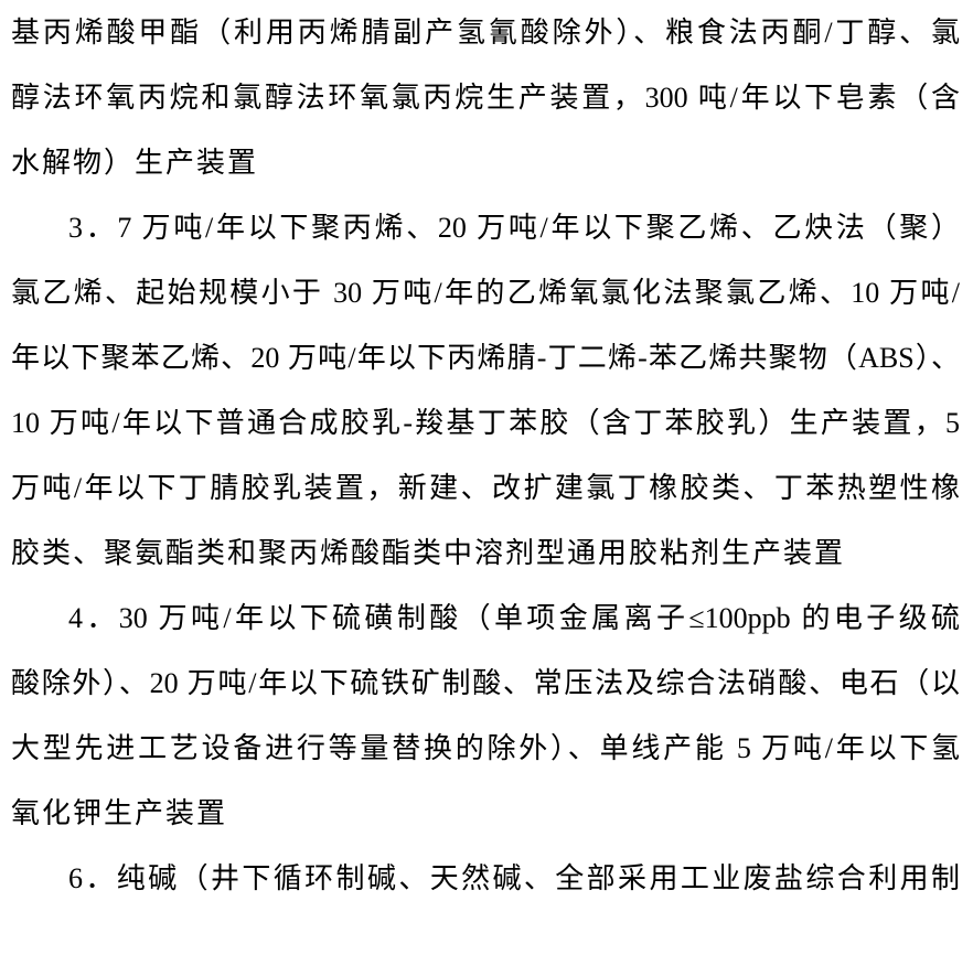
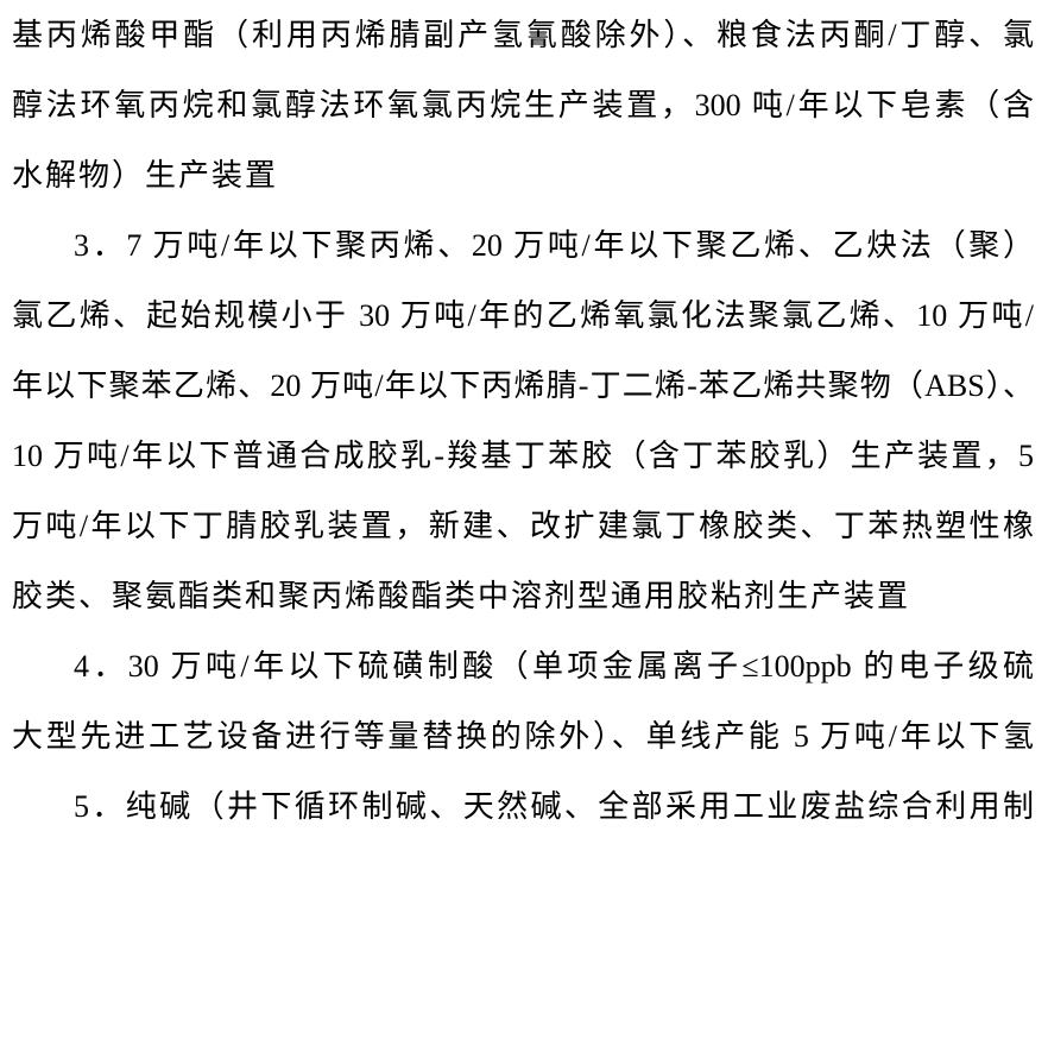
  基丙烯酸甲酯（利用丙烯腈副产氢氰酸除外）、粮食法丙酮/丁醇、氯
  醇法环氧丙烷和氯醇法环氧氯丙烷生产装置，300 吨/年以下皂素（含
  水解物）生产装置
  3．7 万吨/年以下聚丙烯、20 万吨/年以下聚乙烯、乙炔法（聚）
  氯乙烯、起始规模小于 30 万吨/年的乙烯氧氯化法聚氯乙烯、10 万吨/
  年以下聚苯乙烯、20 万吨/年以下丙烯腈-丁二烯-苯乙烯共聚物（ABS）、
  10 万吨/年以下普通合成胶乳-羧基丁苯胶（含丁苯胶乳）生产装置，5
  万吨/年以下丁腈胶乳装置，新建、改扩建氯丁橡胶类、丁苯热塑性橡
  胶类、聚氨酯类和聚丙烯酸酯类中溶剂型通用胶粘剂生产装置
  4．30 万吨/年以下硫磺制酸（单项金属离子≤100ppb 的电子级硫
- 酸除外）、20 万吨/年以下硫铁矿制酸、常压法及综合法硝酸、电石（以
  大型先进工艺设备进行等量替换的除外）、单线产能 5 万吨/年以下氢
- 氧化钾生产装置
- 6．纯碱（井下循环制碱、天然碱、全部采用工业废盐综合利用制
+ 5．纯碱（井下循环制碱、天然碱、全部采用工业废盐综合利用制
